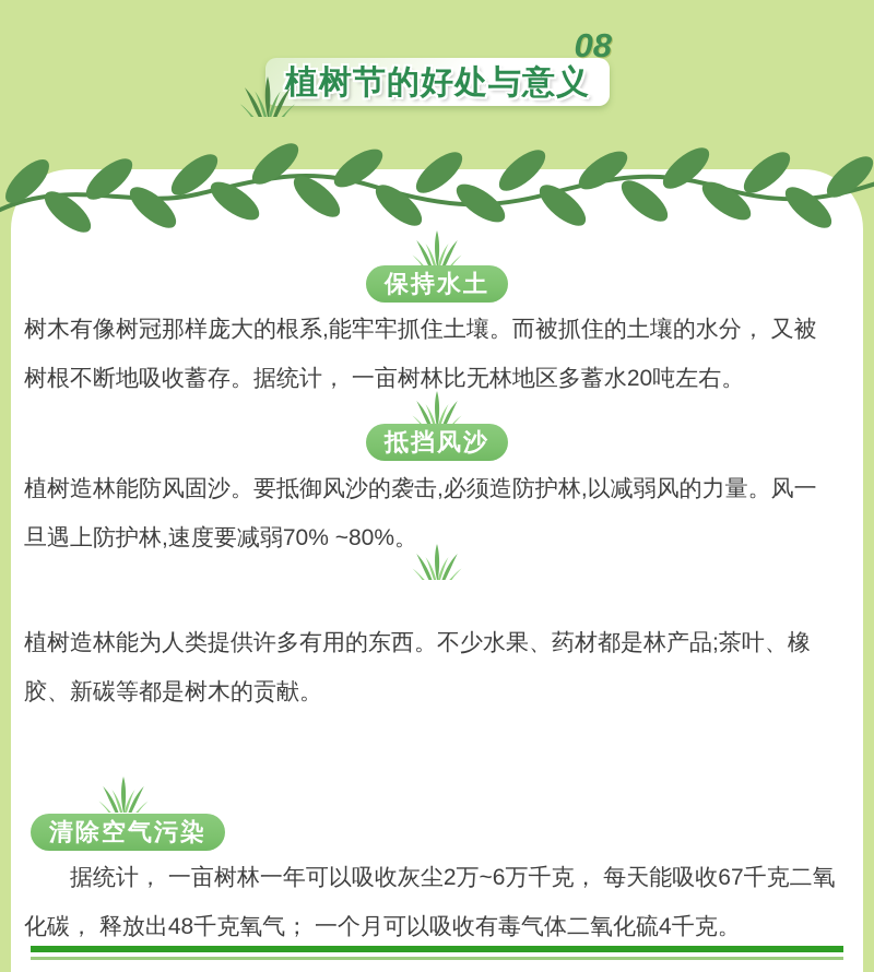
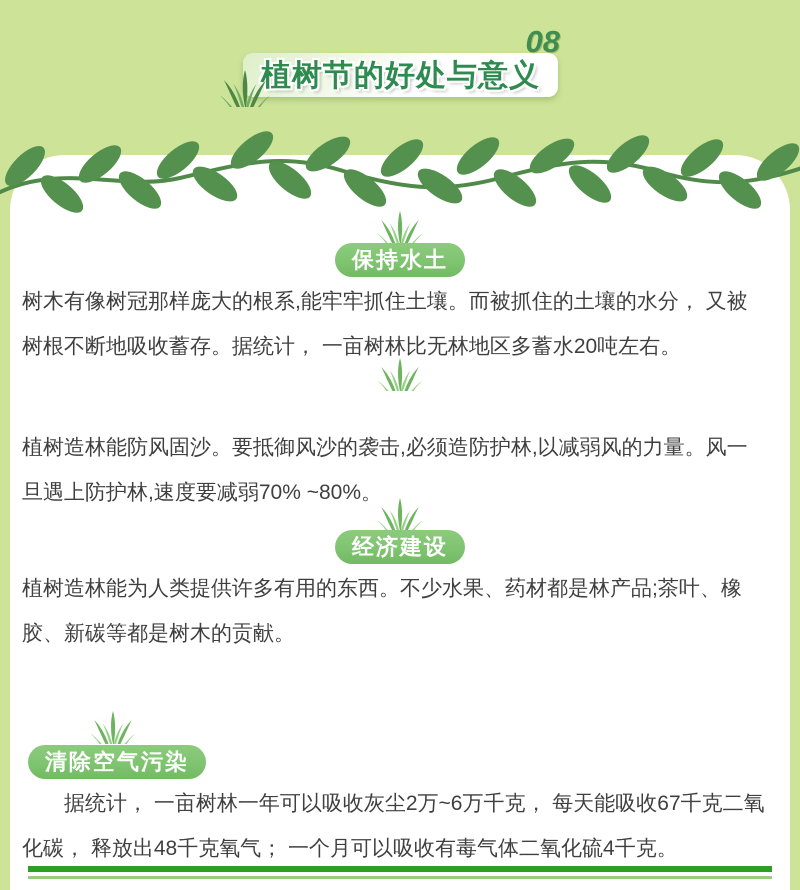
  08
  植树节的好处与意义
  保持水土
  树木有像树冠那样庞大的根系,能牢牢抓住土壤。而被抓住的土壤的水分， 又被
  树根不断地吸收蓄存。据统计， 一亩树林比无林地区多蓄水20吨左右。
- 抵挡风沙
  植树造林能防风固沙。要抵御风沙的袭击,必须造防护林,以减弱风的力量。风一
  旦遇上防护林,速度要减弱70% ~80%。
+ 经济建设
  植树造林能为人类提供许多有用的东西。不少水果、药材都是林产品;茶叶、橡
  胶、新碳等都是树木的贡献。
  清除空气污染
  据统计， 一亩树林一年可以吸收灰尘2万~6万千克， 每天能吸收67千克二氧
  化碳， 释放出48千克氧气； 一个月可以吸收有毒气体二氧化硫4千克。
